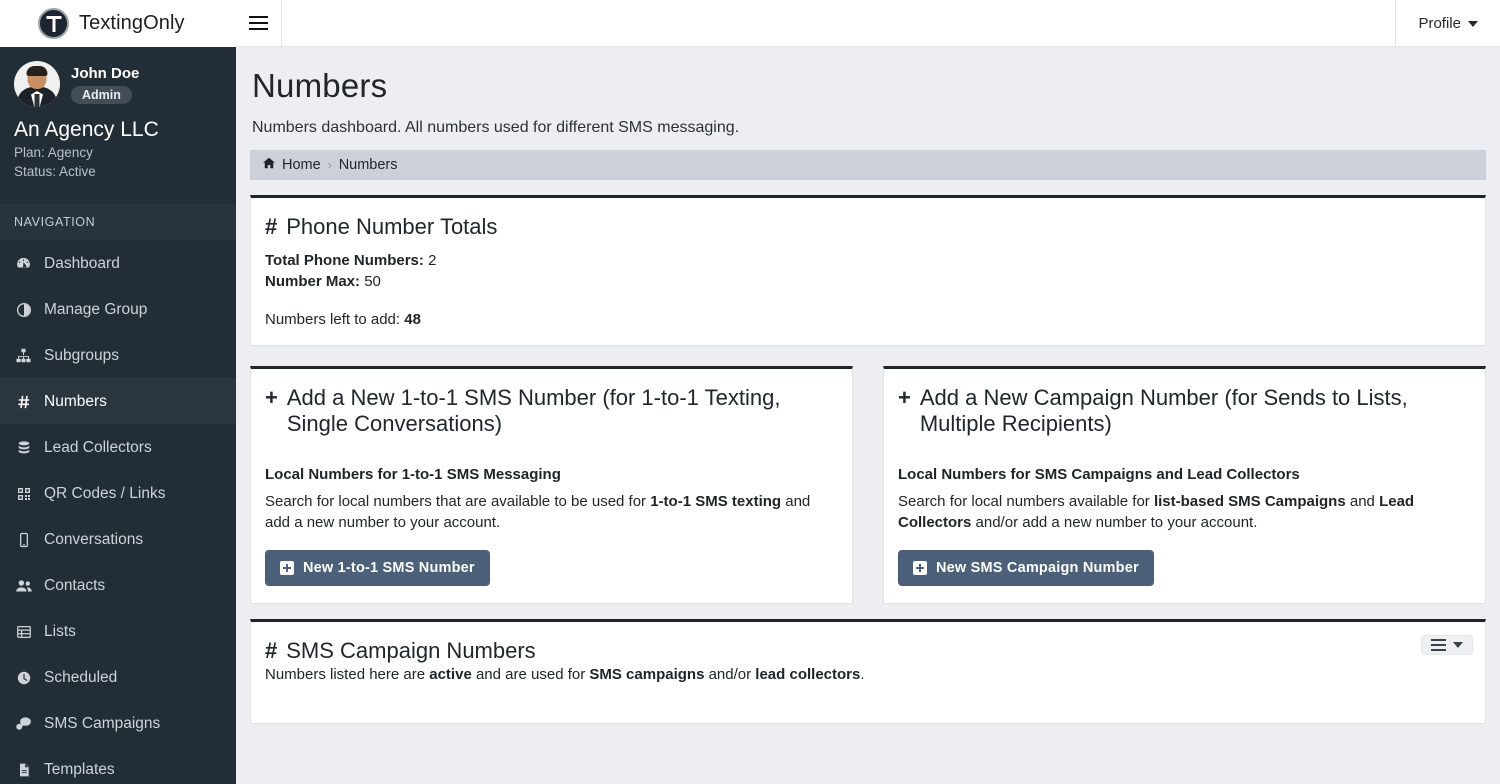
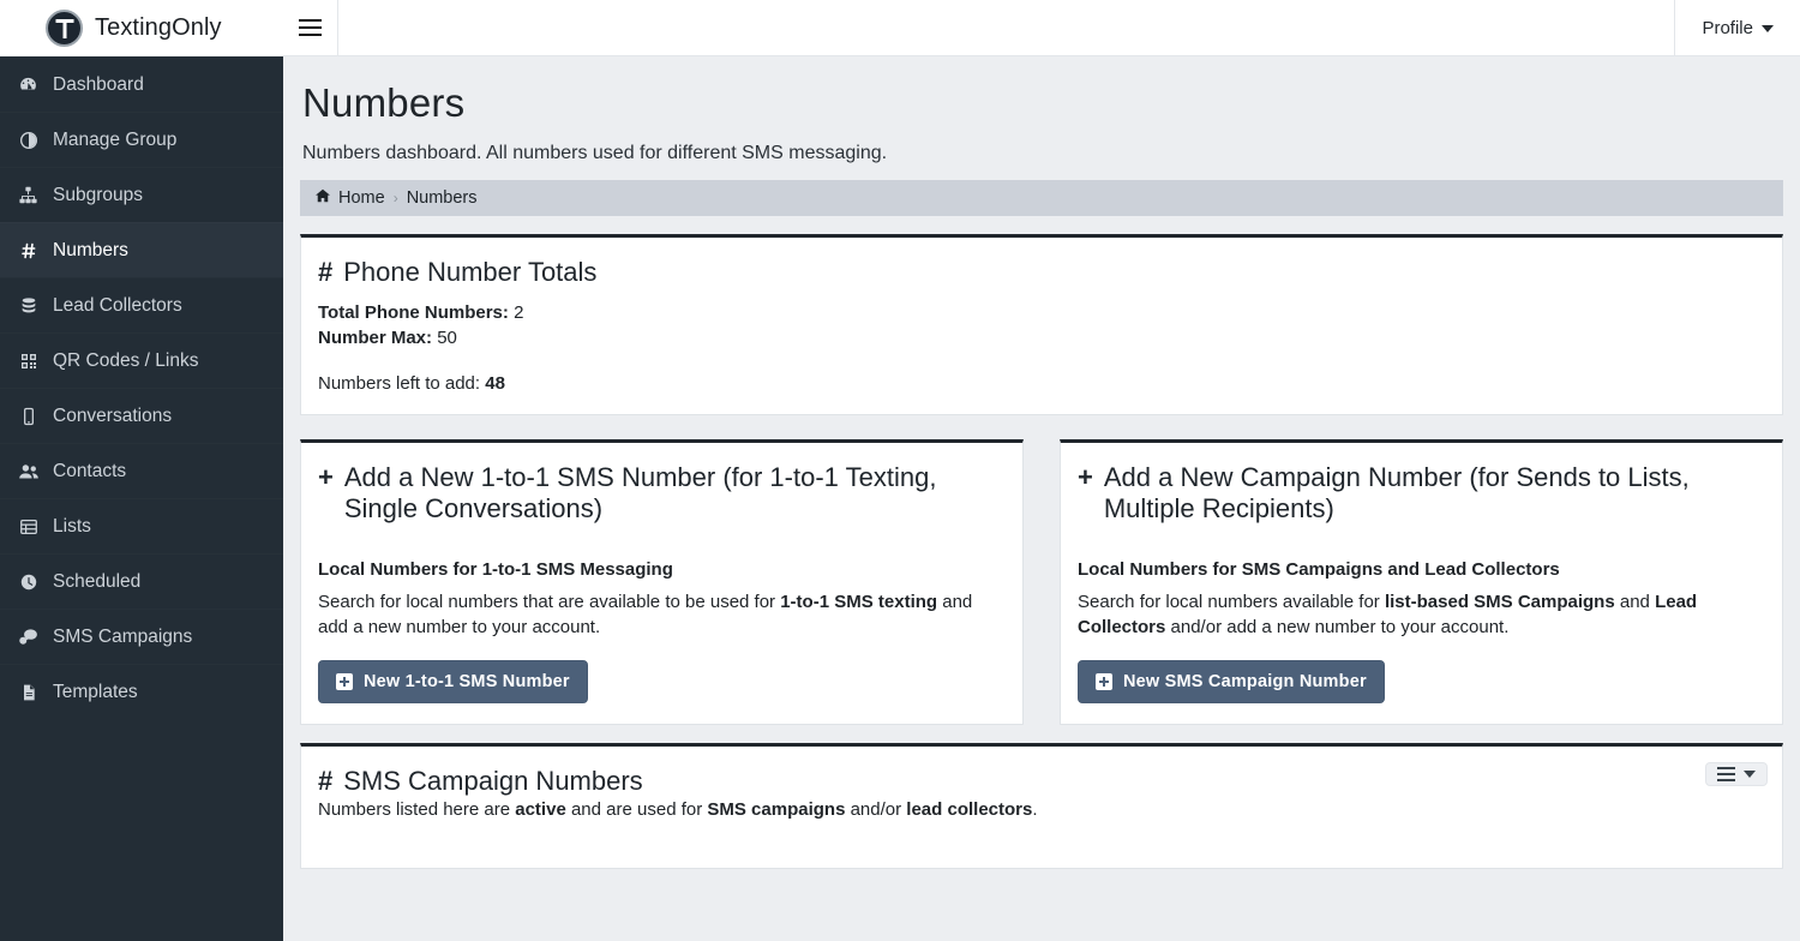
  TextingOnly
  Profile
- John Doe
- Admin
- An Agency LLC
- Plan: Agency
- Status: Active
- NAVIGATION
  Dashboard
  Manage Group
  Subgroups
  Numbers
  Lead Collectors
  QR Codes / Links
  Conversations
  Contacts
  Lists
  Scheduled
  SMS Campaigns
  Templates
  Numbers
  Numbers dashboard. All numbers used for different SMS messaging.
  Home
  ›
  Numbers
  #
  Phone Number Totals
  Total Phone Numbers: 2
  Number Max: 50
  Numbers left to add: 48
  +
  Add a New 1-to-1 SMS Number (for 1-to-1 Texting, Single Conversations)
  Local Numbers for 1-to-1 SMS Messaging
  Search for local numbers that are available to be used for 1-to-1 SMS texting and add a new number to your account.
  New 1-to-1 SMS Number
  +
  Add a New Campaign Number (for Sends to Lists, Multiple Recipients)
  Local Numbers for SMS Campaigns and Lead Collectors
  Search for local numbers available for list-based SMS Campaigns and Lead Collectors and/or add a new number to your account.
  New SMS Campaign Number
  #
  SMS Campaign Numbers
  Numbers listed here are active and are used for SMS campaigns and/or lead collectors.
